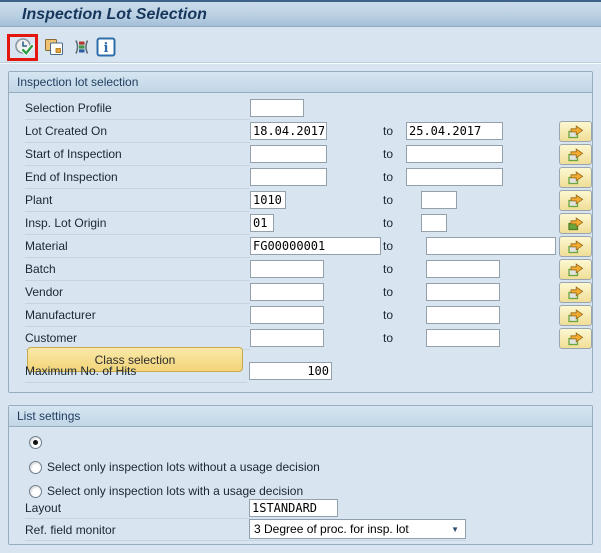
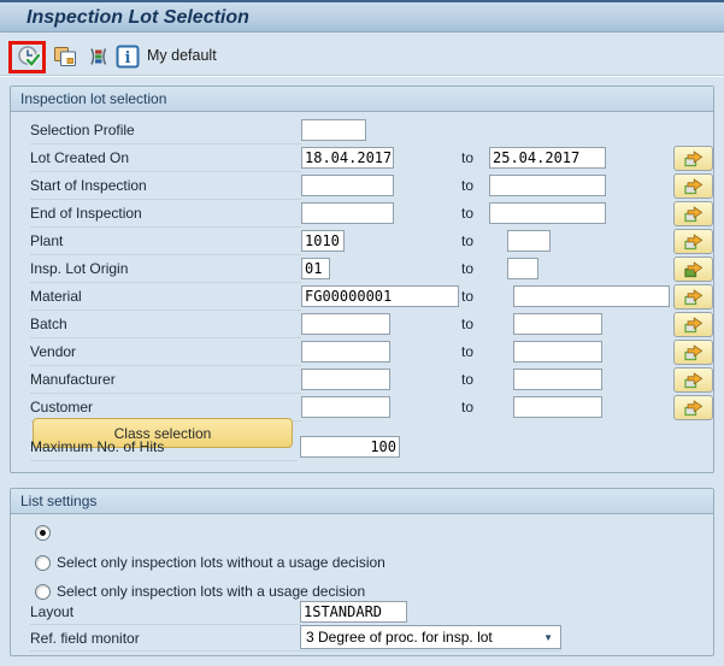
  Inspection Lot Selection
  i
+ My default
  Inspection lot selection
  Selection Profile
  Lot Created On
  18.04.2017
  to
  25.04.2017
  Start of Inspection
  to
  End of Inspection
  to
  Plant
  1010
  to
  Insp. Lot Origin
  01
  to
  Material
  FG00000001
  to
  Batch
  to
  Vendor
  to
  Manufacturer
  to
  Customer
  to
  Class selection
  Maximum No. of Hits
  100
  List settings
  Select only inspection lots without a usage decision
  Select only inspection lots with a usage decision
  Layout
  1STANDARD
  Ref. field monitor
  3 Degree of proc. for insp. lot
  ▼
